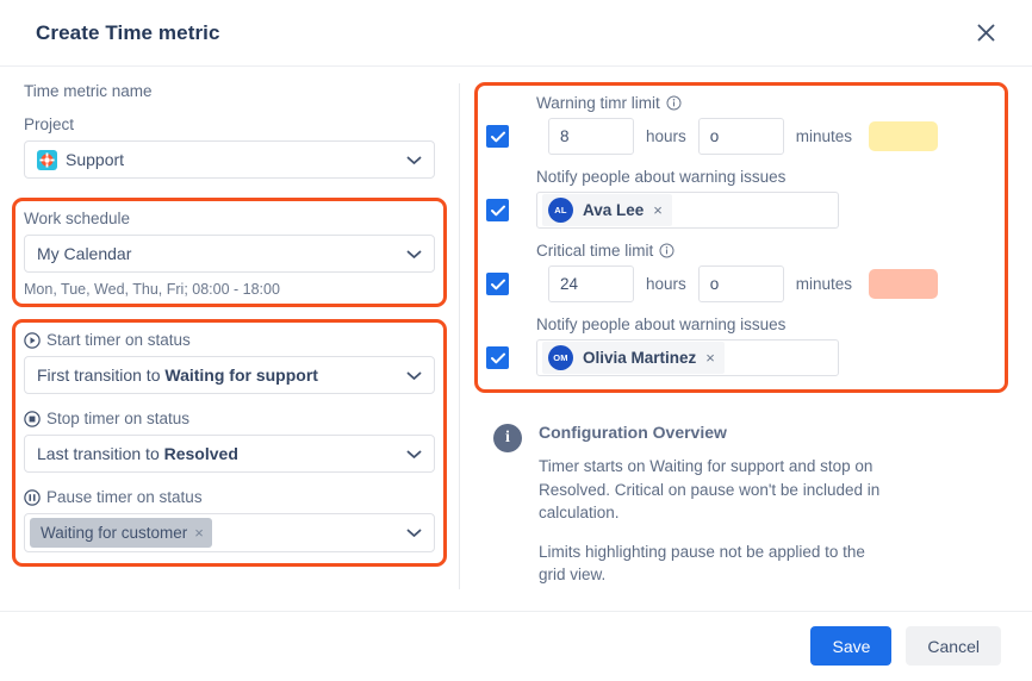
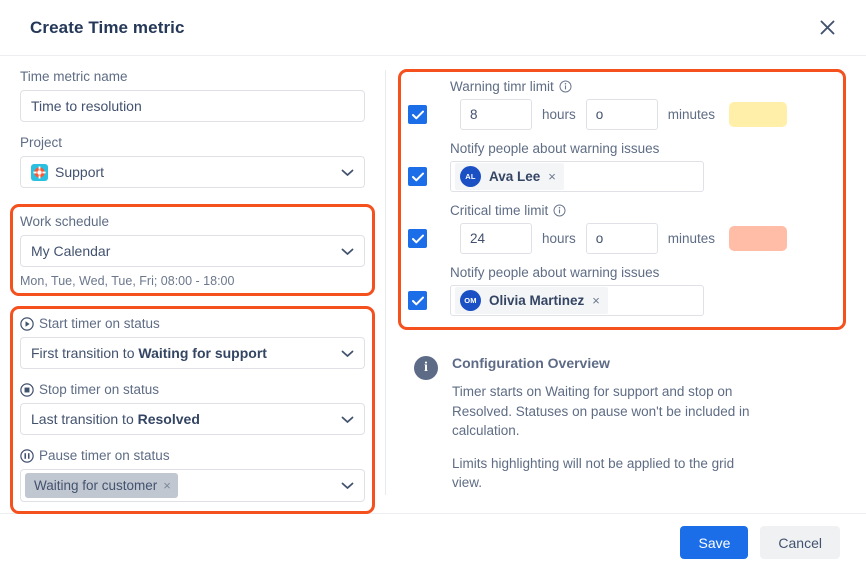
  Create Time metric
  Time metric name
+ Time to resolution
  Project
  Support
  Work schedule
  My Calendar
- Mon, Tue, Wed, Thu, Fri; 08:00 - 18:00
+ Mon, Tue, Wed, Tue, Fri; 08:00 - 18:00
  Start timer on status
  First transition to Waiting for support
  Stop timer on status
  Last transition to Resolved
  Pause timer on status
  Waiting for customer
  ×
  Warning timr limit
  8
  hours
  o
  minutes
  Notify people about warning issues
  AL
  Ava Lee
  ×
  Critical time limit
  24
  hours
  o
  minutes
  Notify people about warning issues
  OM
  Olivia Martinez
  ×
  i
  Configuration Overview
- Timer starts on Waiting for support and stop on Resolved. Critical on pause won't be included in calculation.
+ Timer starts on Waiting for support and stop on Resolved. Statuses on pause won't be included in calculation.
- Limits highlighting pause not be applied to the grid view.
+ Limits highlighting will not be applied to the grid view.
  Save
  Cancel
